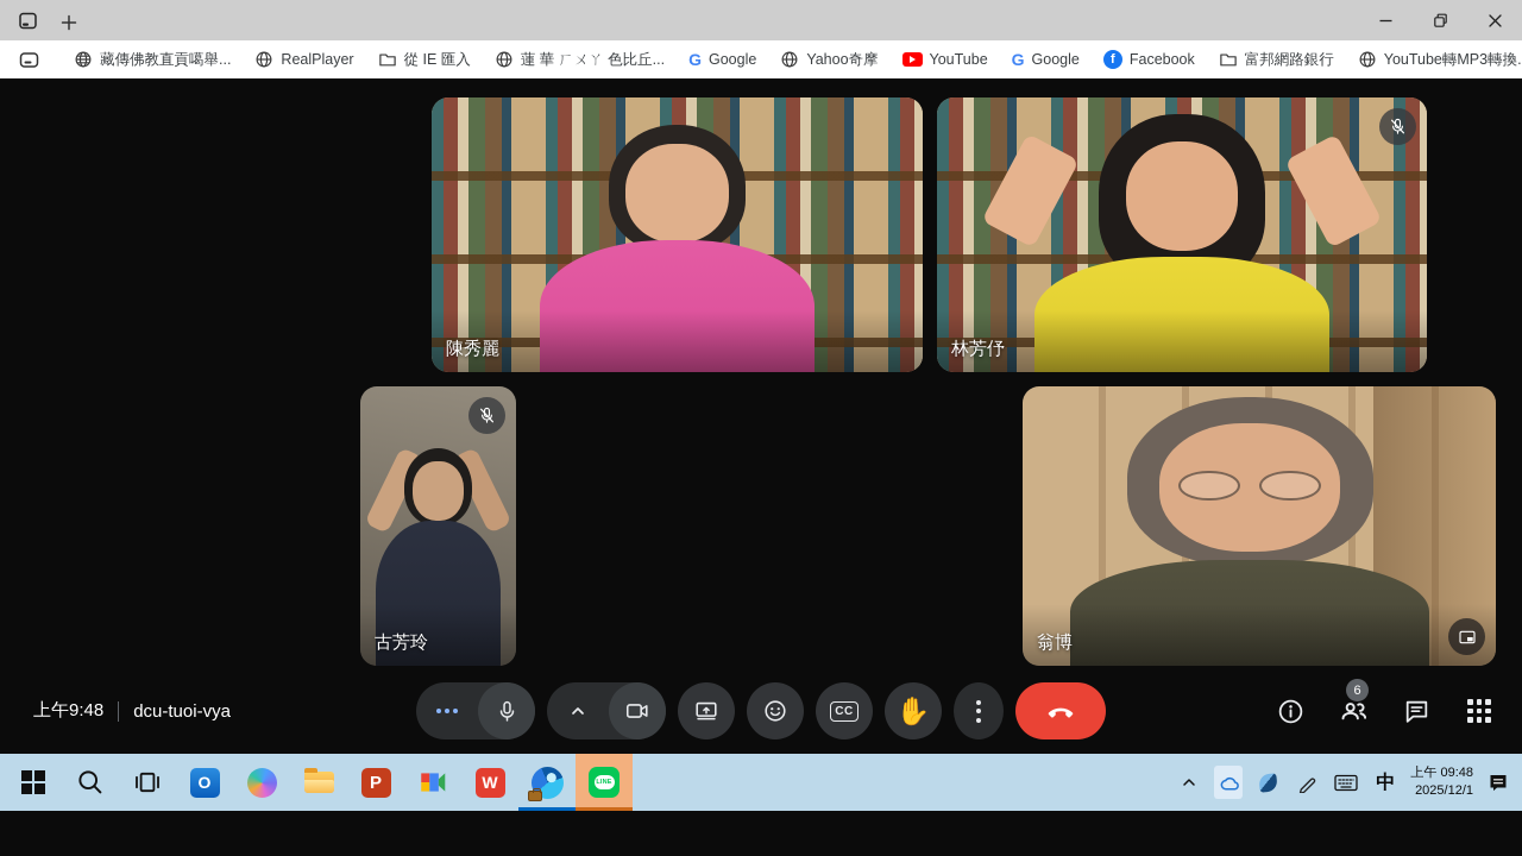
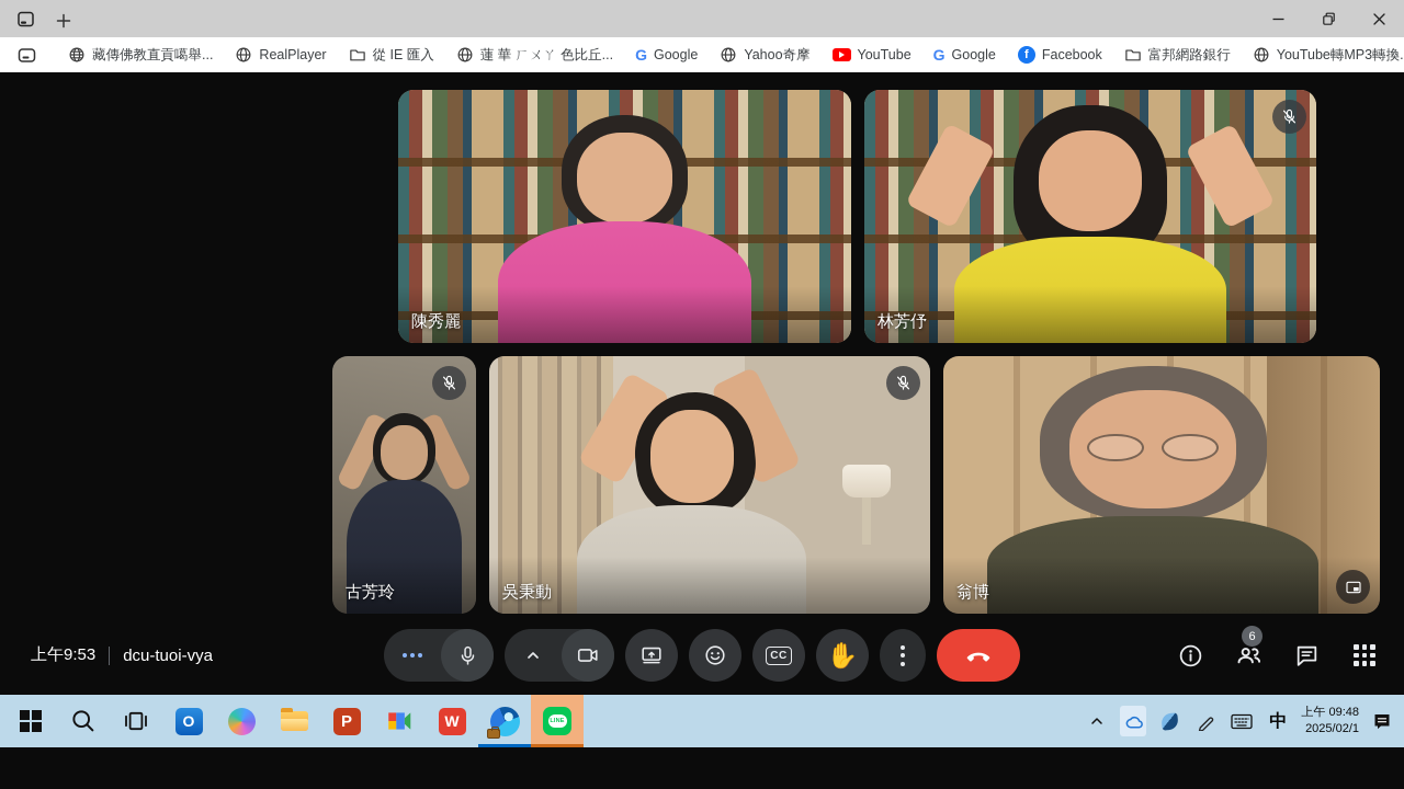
  藏傳佛教直貢噶舉...
  RealPlayer
  從 IE 匯入
  蓮 華 ㄏㄨㄚ 色比丘...
  G
  Google
  Yahoo奇摩
  YouTube
  G
  Google
  f
  Facebook
  富邦網路銀行
  YouTube轉MP3轉換.
  陳秀麗
  林芳伃
  古芳玲
+ 吳秉動
  翁博
- 上午9:48
+ 上午9:53
  dcu-tuoi-vya
  CC
  ✋
  6
  O
  P
  W
  中
  上午 09:48
- 2025/12/1
+ 2025/02/1
